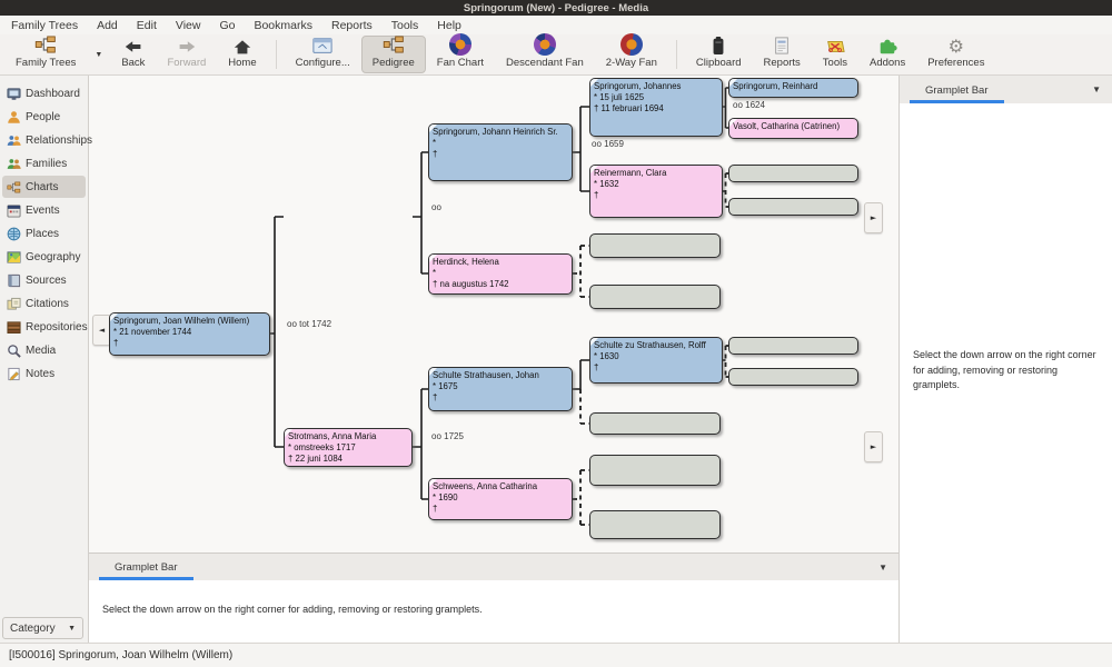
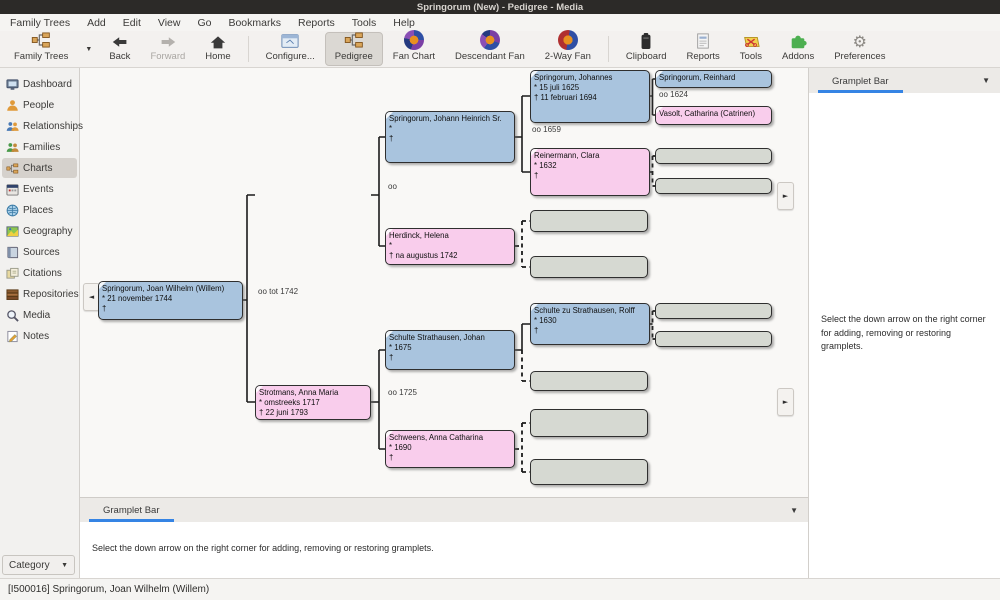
  Springorum (New) - Pedigree - Media
  Family Trees
  Add
  Edit
  View
  Go
  Bookmarks
  Reports
  Tools
  Help
  Family Trees
  Back
  Forward
  Home
  Configure...
  Pedigree
  Fan Chart
  Descendant Fan
  2-Way Fan
  Clipboard
  Reports
  Tools
  Addons
  ⚙
  Preferences
  Dashboard
  People
  Relationships
  Families
  Charts
  Events
  Places
  Geography
  Sources
  Citations
  Repositories
  Media
  Notes
  Category
  ◄
  Springorum, Joan Wilhelm (Willem)
  * 21 november 1744
  †
  oo tot 1742
  oo
  Strotmans, Anna Maria
  * omstreeks 1717
- † 22 juni 1084
+ † 22 juni 1793
  oo 1725
  Springorum, Johann Heinrich Sr.
  *
  †
  Herdinck, Helena
  *
  † na augustus 1742
  Schulte Strathausen, Johan
  * 1675
  †
  Schweens, Anna Catharina
  * 1690
  †
  Springorum, Johannes
  * 15 juli 1625
  † 11 februari 1694
  oo 1659
  Reinermann, Clara
  * 1632
  †
  Schulte zu Strathausen, Rolff
  * 1630
  †
  Springorum, Reinhard
  oo 1624
  Vasolt, Catharina (Catrinen)
  ►
  ►
  Gramplet Bar
  ▼
  Select the down arrow on the right corner for adding, removing or restoring gramplets.
  Gramplet Bar
  ▼
  Select the down arrow on the right corner for adding, removing or restoring gramplets.
  [I500016] Springorum, Joan Wilhelm (Willem)
